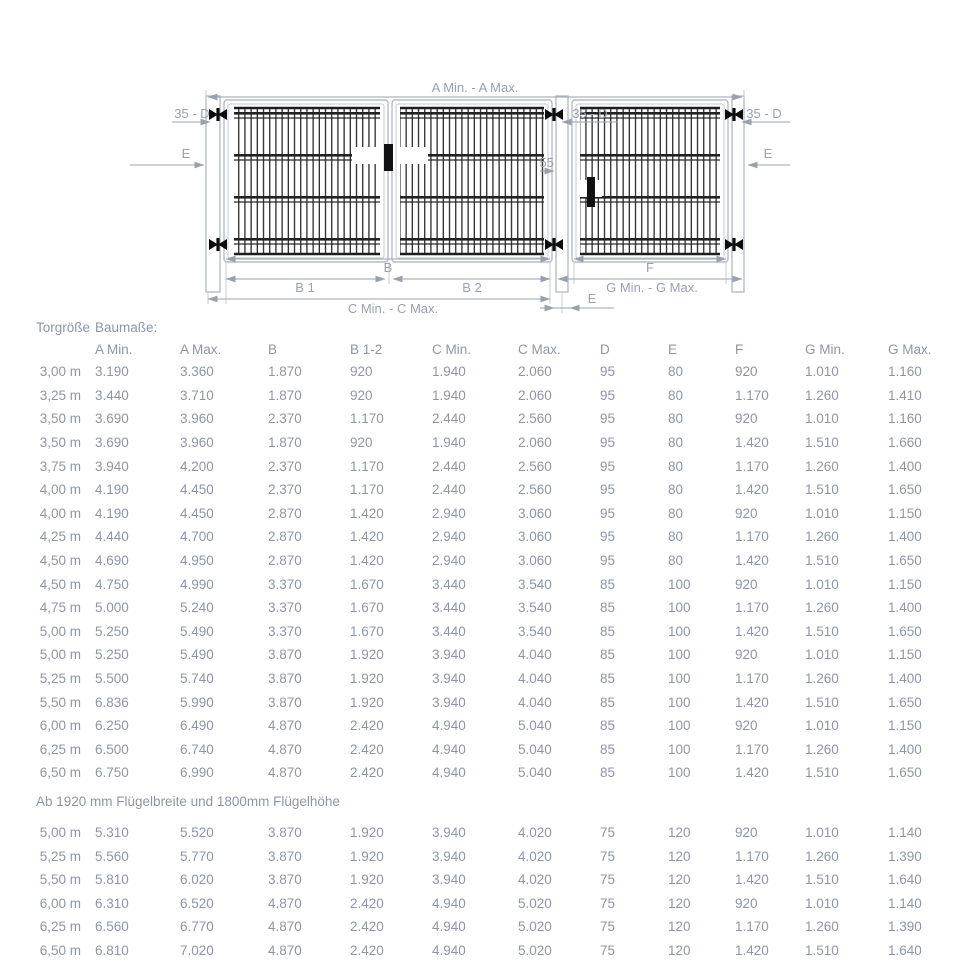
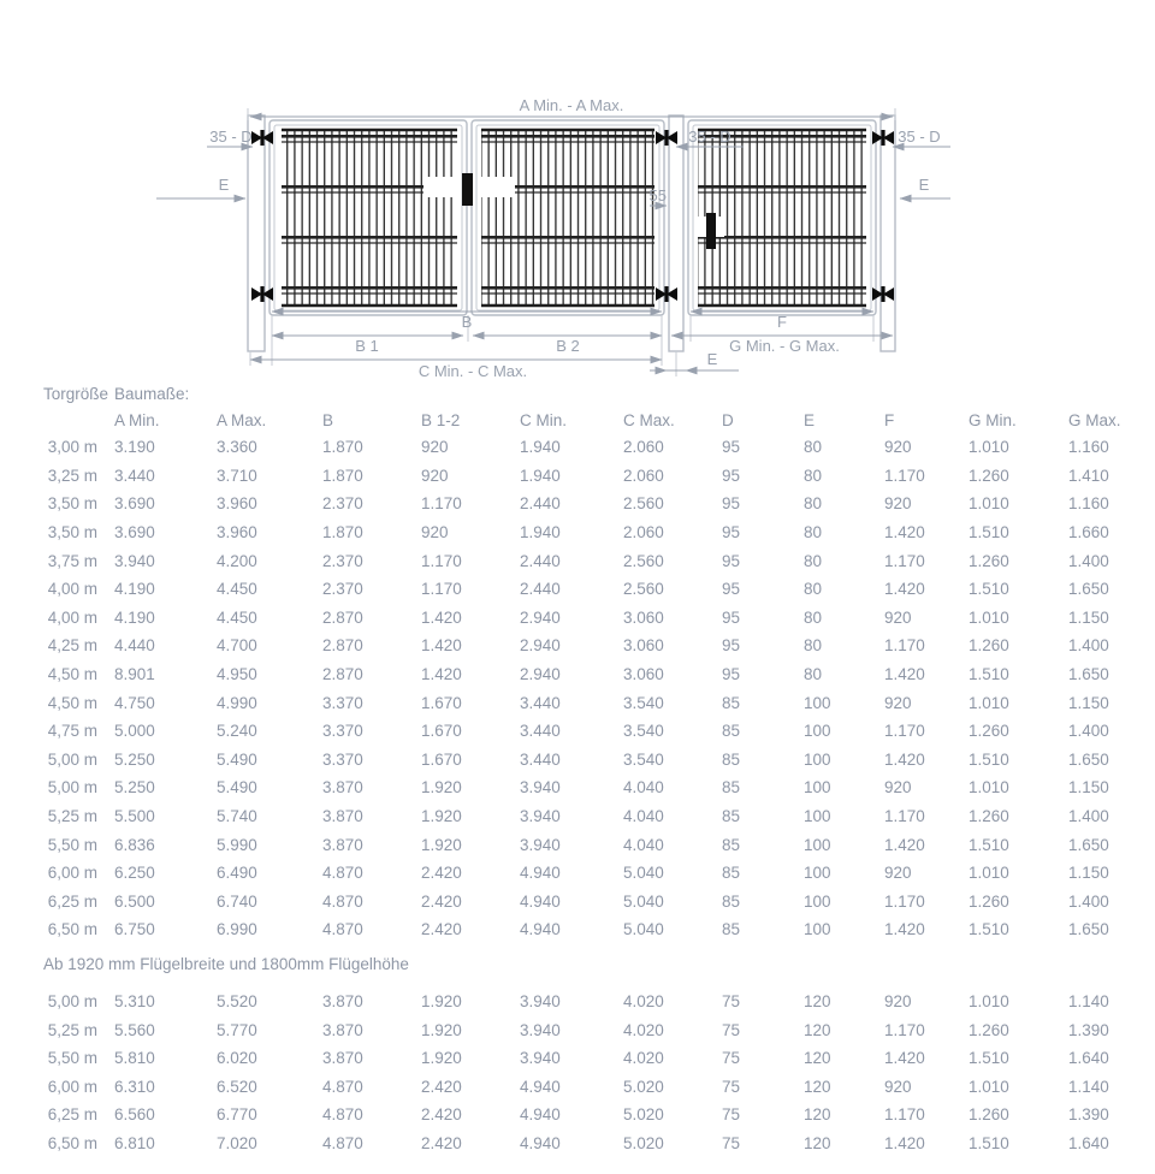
  A Min. - A Max.
  35 - D
  35 - D
  35 - D
  E
  E
  55
  B
  B 1
  B 2
  C Min. - C Max.
  F
  G Min. - G Max.
  E
  Torgröße
  Baumaße:
  A Min.
  A Max.
  B
  B 1-2
  C Min.
  C Max.
  D
  E
  F
  G Min.
  G Max.
  3,00 m
  3.190
  3.360
  1.870
  920
  1.940
  2.060
  95
  80
  920
  1.010
  1.160
  3,25 m
  3.440
  3.710
  1.870
  920
  1.940
  2.060
  95
  80
  1.170
  1.260
  1.410
  3,50 m
  3.690
  3.960
  2.370
  1.170
  2.440
  2.560
  95
  80
  920
  1.010
  1.160
  3,50 m
  3.690
  3.960
  1.870
  920
  1.940
  2.060
  95
  80
  1.420
  1.510
  1.660
  3,75 m
  3.940
  4.200
  2.370
  1.170
  2.440
  2.560
  95
  80
  1.170
  1.260
  1.400
  4,00 m
  4.190
  4.450
  2.370
  1.170
  2.440
  2.560
  95
  80
  1.420
  1.510
  1.650
  4,00 m
  4.190
  4.450
  2.870
  1.420
  2.940
  3.060
  95
  80
  920
  1.010
  1.150
  4,25 m
  4.440
  4.700
  2.870
  1.420
  2.940
  3.060
  95
  80
  1.170
  1.260
  1.400
  4,50 m
- 4.690
+ 8.901
  4.950
  2.870
  1.420
  2.940
  3.060
  95
  80
  1.420
  1.510
  1.650
  4,50 m
  4.750
  4.990
  3.370
  1.670
  3.440
  3.540
  85
  100
  920
  1.010
  1.150
  4,75 m
  5.000
  5.240
  3.370
  1.670
  3.440
  3.540
  85
  100
  1.170
  1.260
  1.400
  5,00 m
  5.250
  5.490
  3.370
  1.670
  3.440
  3.540
  85
  100
  1.420
  1.510
  1.650
  5,00 m
  5.250
  5.490
  3.870
  1.920
  3.940
  4.040
  85
  100
  920
  1.010
  1.150
  5,25 m
  5.500
  5.740
  3.870
  1.920
  3.940
  4.040
  85
  100
  1.170
  1.260
  1.400
  5,50 m
  6.836
  5.990
  3.870
  1.920
  3.940
  4.040
  85
  100
  1.420
  1.510
  1.650
  6,00 m
  6.250
  6.490
  4.870
  2.420
  4.940
  5.040
  85
  100
  920
  1.010
  1.150
  6,25 m
  6.500
  6.740
  4.870
  2.420
  4.940
  5.040
  85
  100
  1.170
  1.260
  1.400
  6,50 m
  6.750
  6.990
  4.870
  2.420
  4.940
  5.040
  85
  100
  1.420
  1.510
  1.650
  Ab 1920 mm Flügelbreite und 1800mm Flügelhöhe
  5,00 m
  5.310
  5.520
  3.870
  1.920
  3.940
  4.020
  75
  120
  920
  1.010
  1.140
  5,25 m
  5.560
  5.770
  3.870
  1.920
  3.940
  4.020
  75
  120
  1.170
  1.260
  1.390
  5,50 m
  5.810
  6.020
  3.870
  1.920
  3.940
  4.020
  75
  120
  1.420
  1.510
  1.640
  6,00 m
  6.310
  6.520
  4.870
  2.420
  4.940
  5.020
  75
  120
  920
  1.010
  1.140
  6,25 m
  6.560
  6.770
  4.870
  2.420
  4.940
  5.020
  75
  120
  1.170
  1.260
  1.390
  6,50 m
  6.810
  7.020
  4.870
  2.420
  4.940
  5.020
  75
  120
  1.420
  1.510
  1.640
